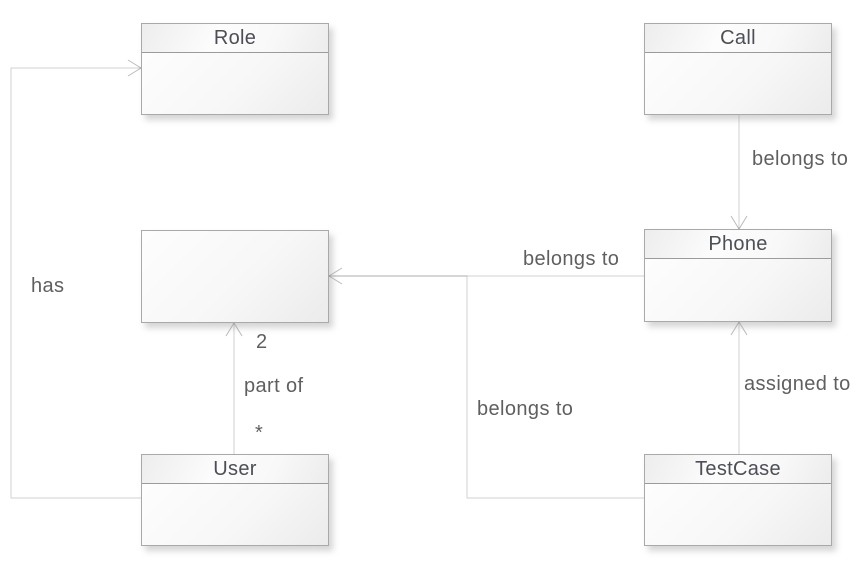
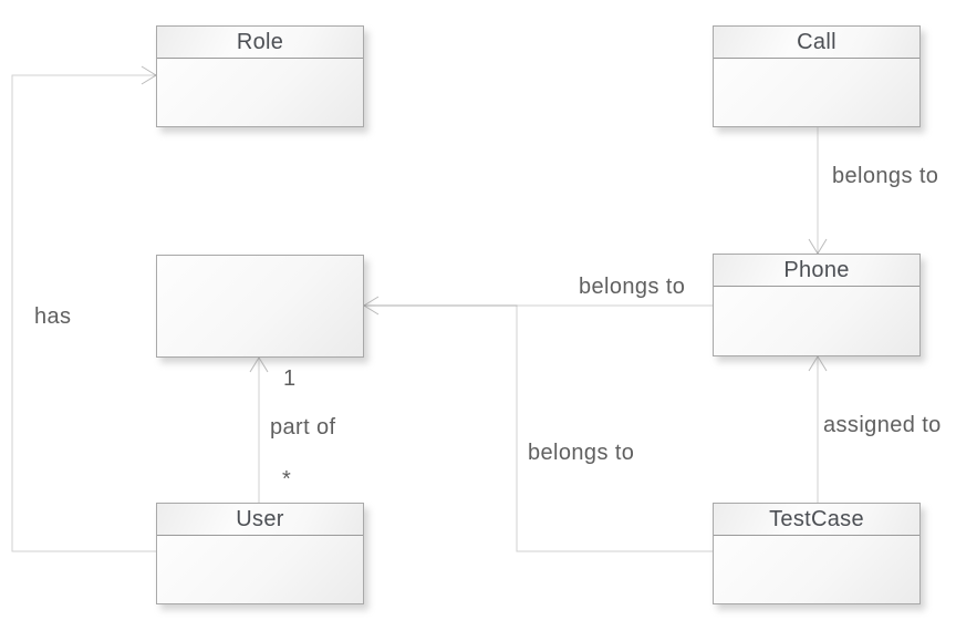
  Role
  Call
  Phone
  User
  TestCase
  has
- 2
+ 1
  part of
  *
  belongs to
  belongs to
  assigned to
  belongs to
